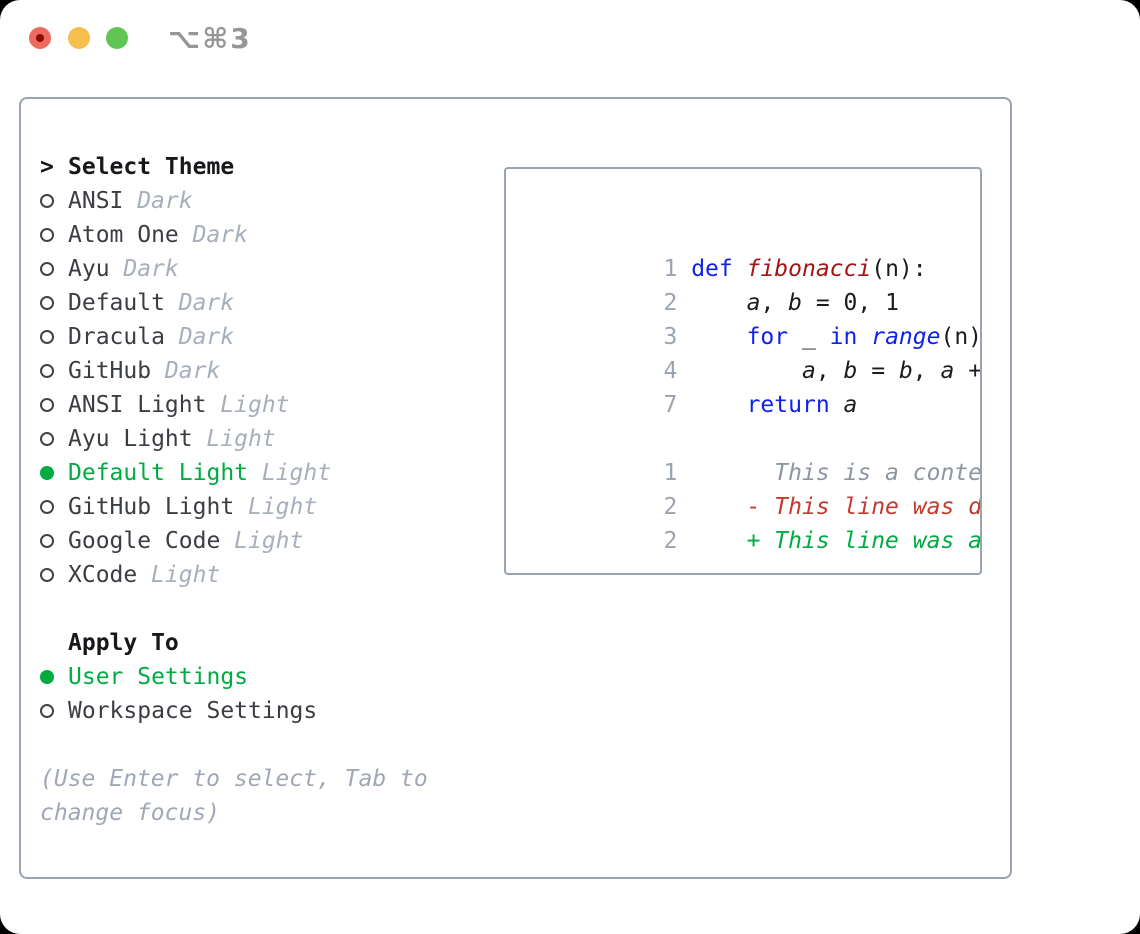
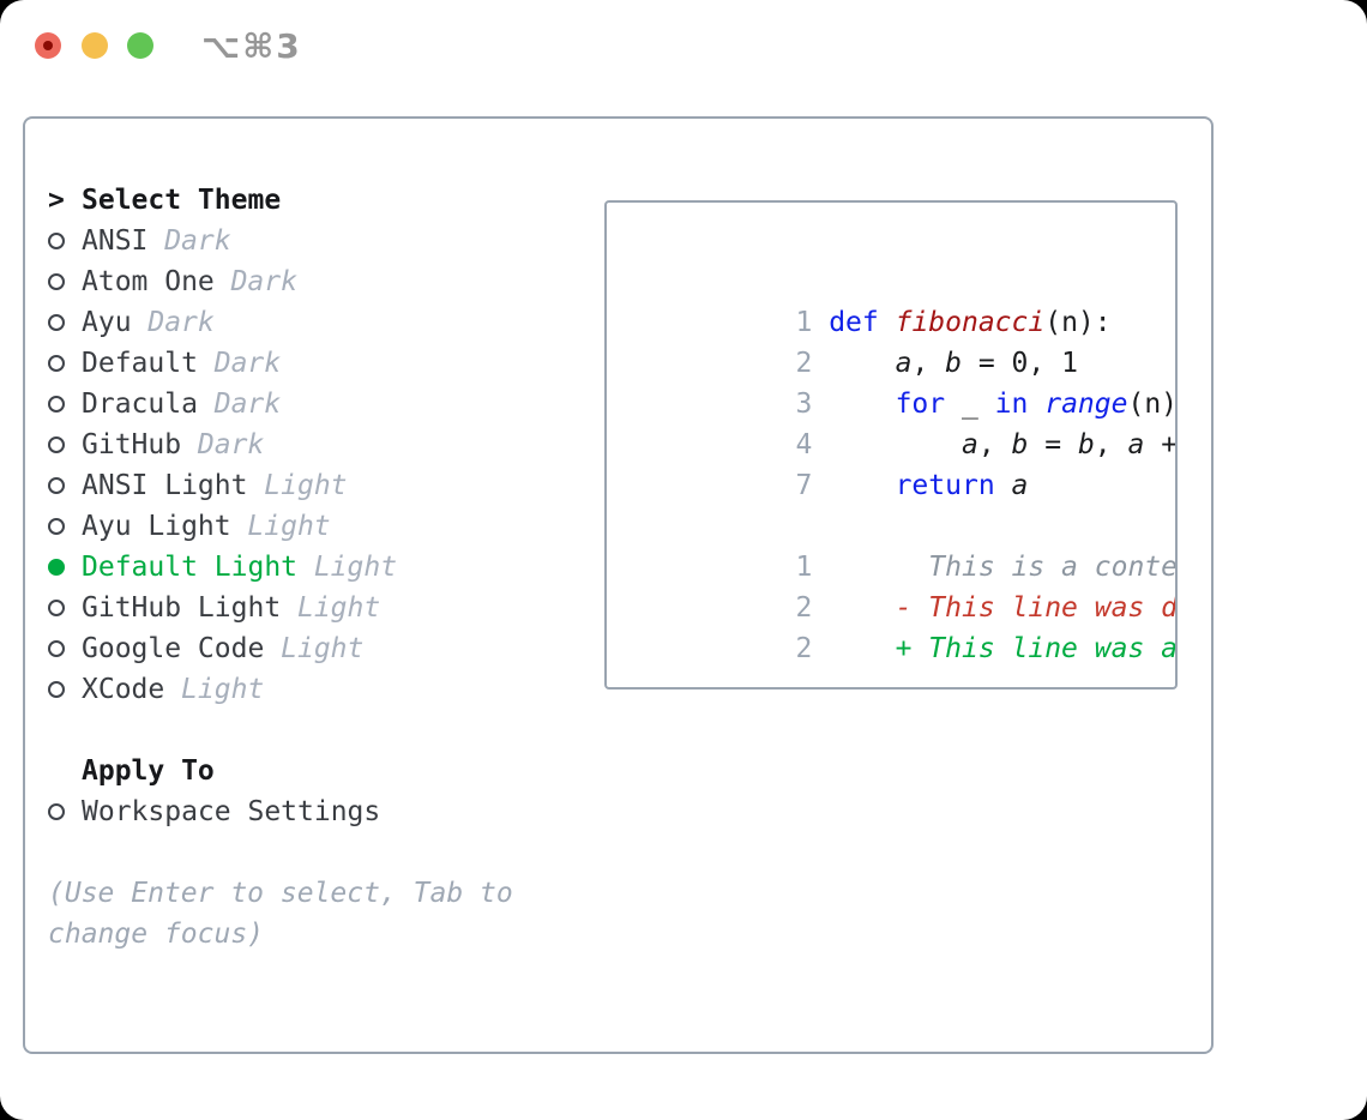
  ⌥⌘3
  >
  Select Theme
  ANSI
  Dark
  Atom One
  Dark
  Ayu
  Dark
  Default
  Dark
  Dracula
  Dark
  GitHub
  Dark
  ANSI Light
  Light
  Ayu Light
  Light
  Default Light
  Light
  GitHub Light
  Light
  Google Code
  Light
  XCode
  Light
  Apply To
- User Settings
  Workspace Settings
  (Use Enter to select, Tab to
  change focus)
  1 def fibonacci(n):
  2 a, b = 0, 1
  3 for _ in range(n)
  4 a, b = b, a +
  7 return a
  2 + This line was a
